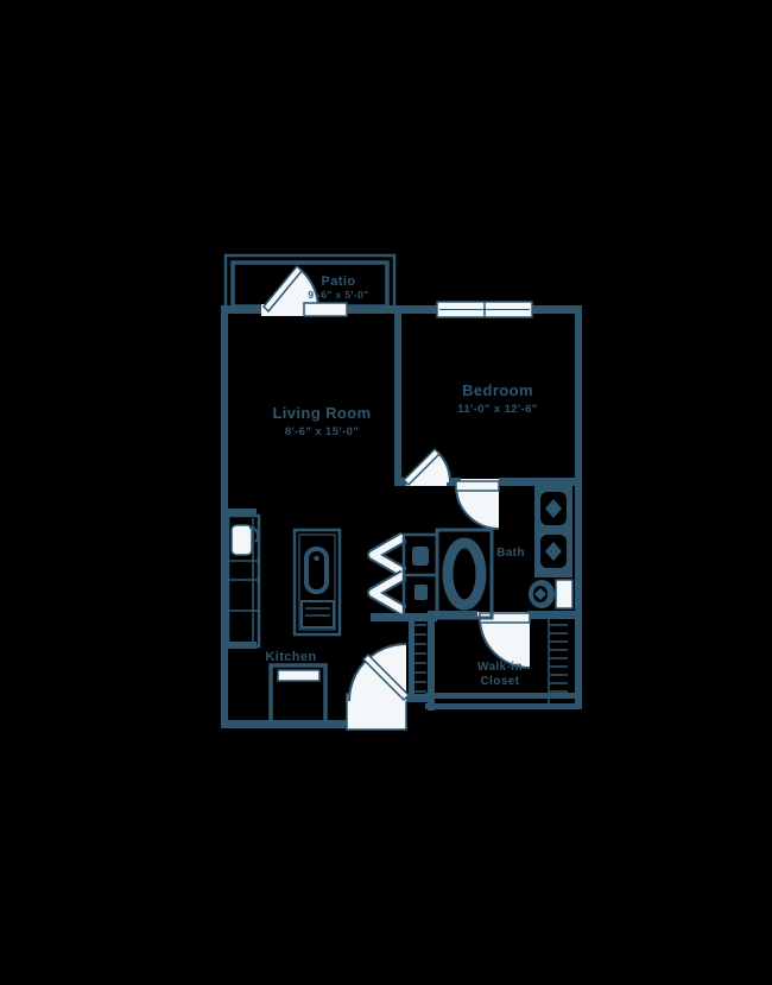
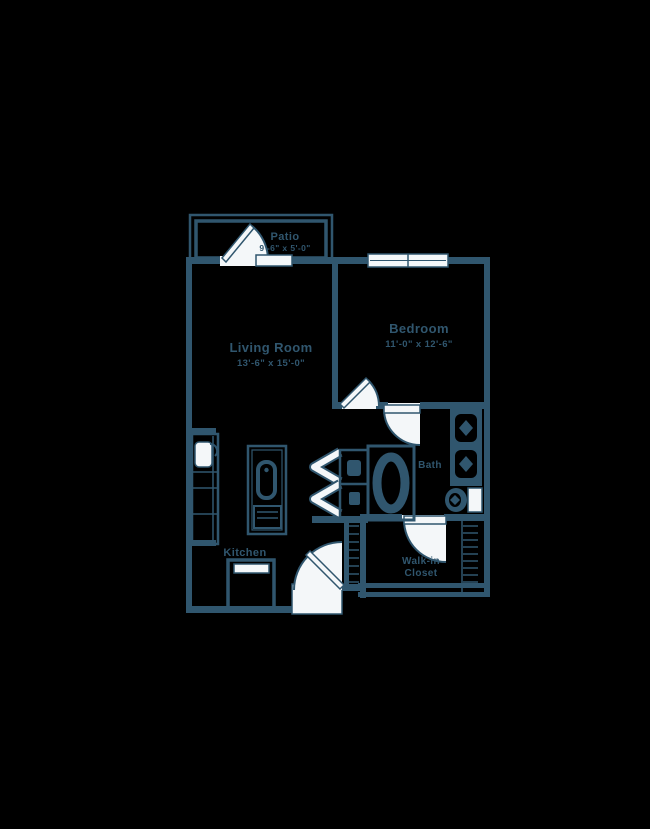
  Patio
  9'-6" x 5'-0"
  Living Room
- 8'-6" x 15'-0"
+ 13'-6" x 15'-0"
  Bedroom
  11'-0" x 12'-6"
  Kitchen
  Bath
  Walk-in
  Closet
